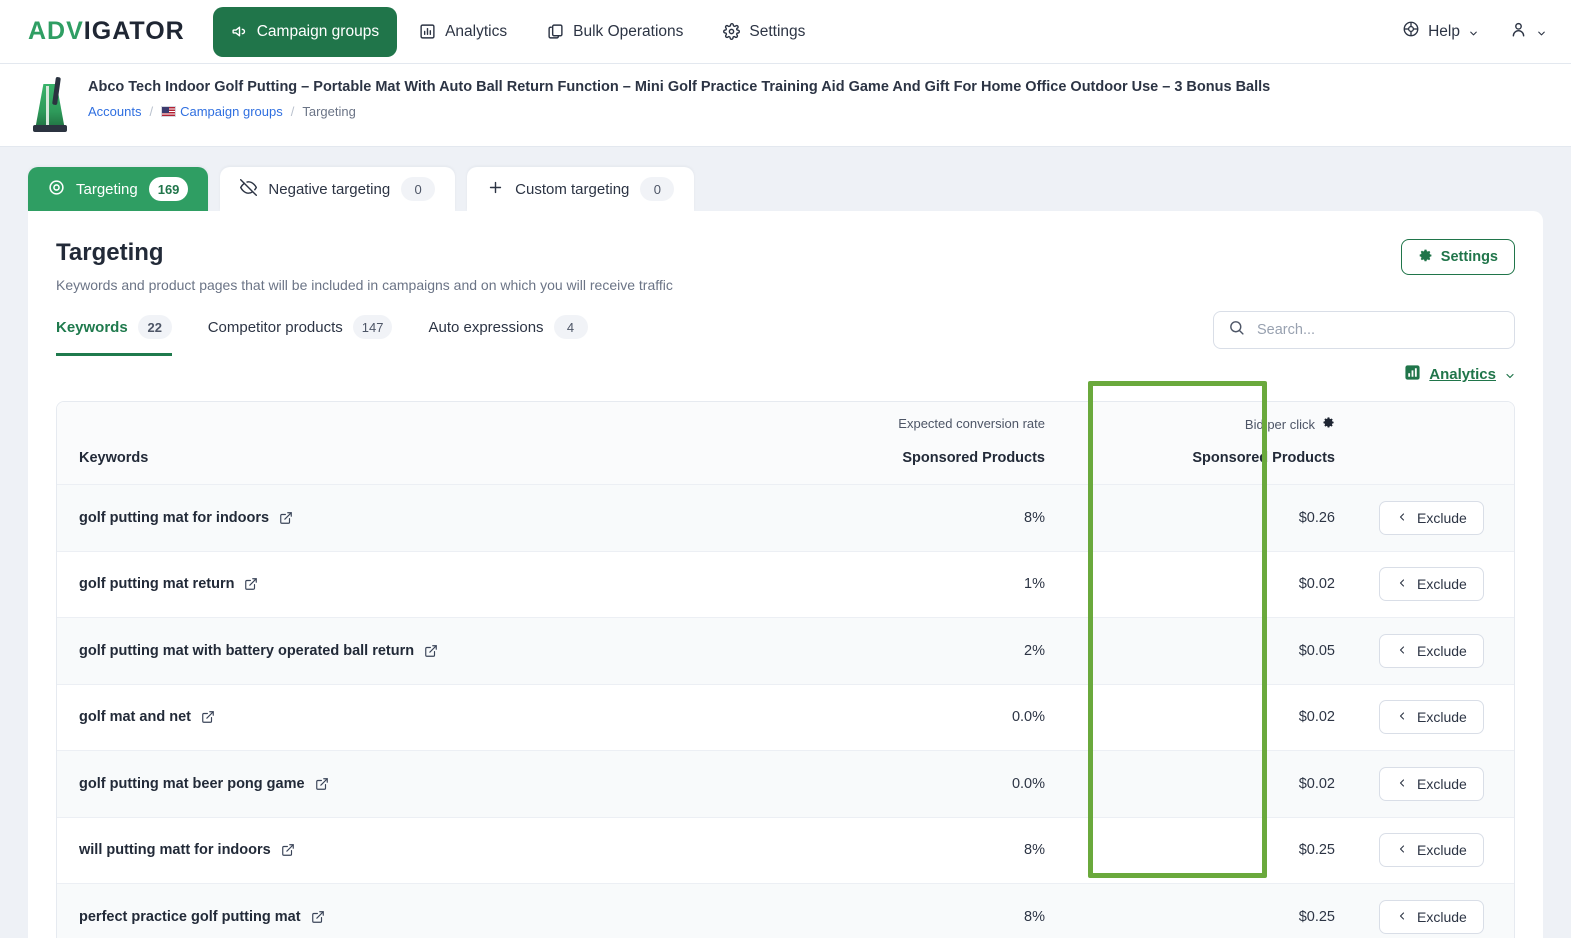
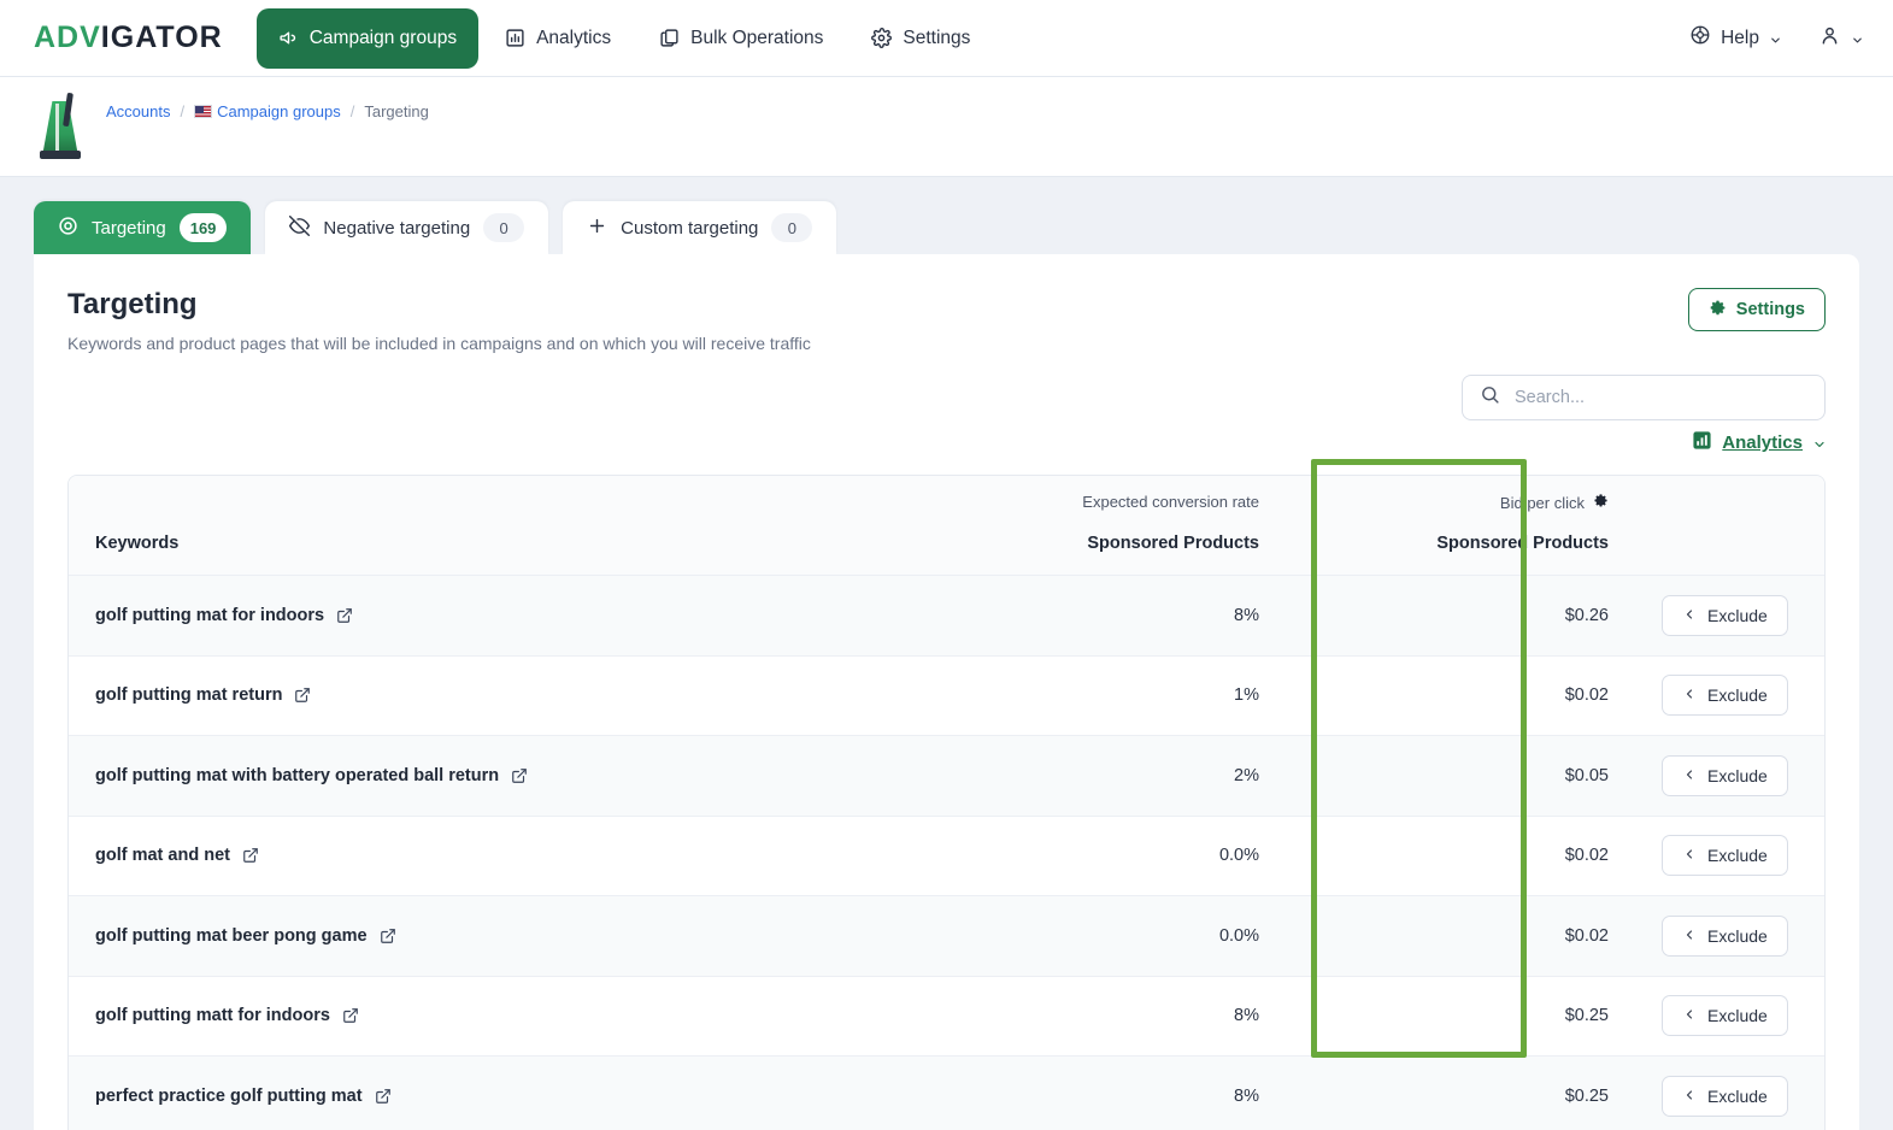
  ADVIGATOR
  Campaign groups
  Analytics
  Bulk Operations
  Settings
  Help
- Abco Tech Indoor Golf Putting – Portable Mat With Auto Ball Return Function – Mini Golf Practice Training Aid Game And Gift For Home Office Outdoor Use – 3 Bonus Balls
  Accounts
  /
  Campaign groups
  /
  Targeting
  Targeting
  169
  Negative targeting
  0
  Custom targeting
  0
  Targeting
  Keywords and product pages that will be included in campaigns and on which you will receive traffic
  Settings
  Search...
- Keywords
- 22
- Competitor products
- 147
- Auto expressions
- 4
  Analytics
  Keywords	Expected conversion rate Sponsored Products	Bid per click Sponsored Products
  golf putting mat for indoors	8%	$0.26	Exclude
  golf putting mat return	1%	$0.02	Exclude
  golf putting mat with battery operated ball return	2%	$0.05	Exclude
  golf mat and net	0.0%	$0.02	Exclude
  golf putting mat beer pong game	0.0%	$0.02	Exclude
- will putting matt for indoors	8%	$0.25	Exclude
+ golf putting matt for indoors	8%	$0.25	Exclude
  perfect practice golf putting mat	8%	$0.25	Exclude
